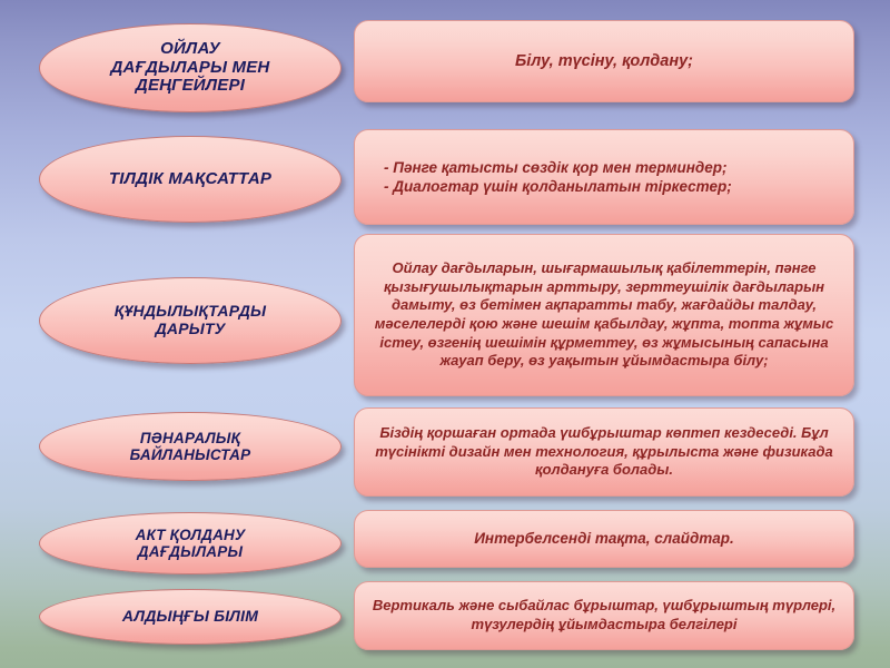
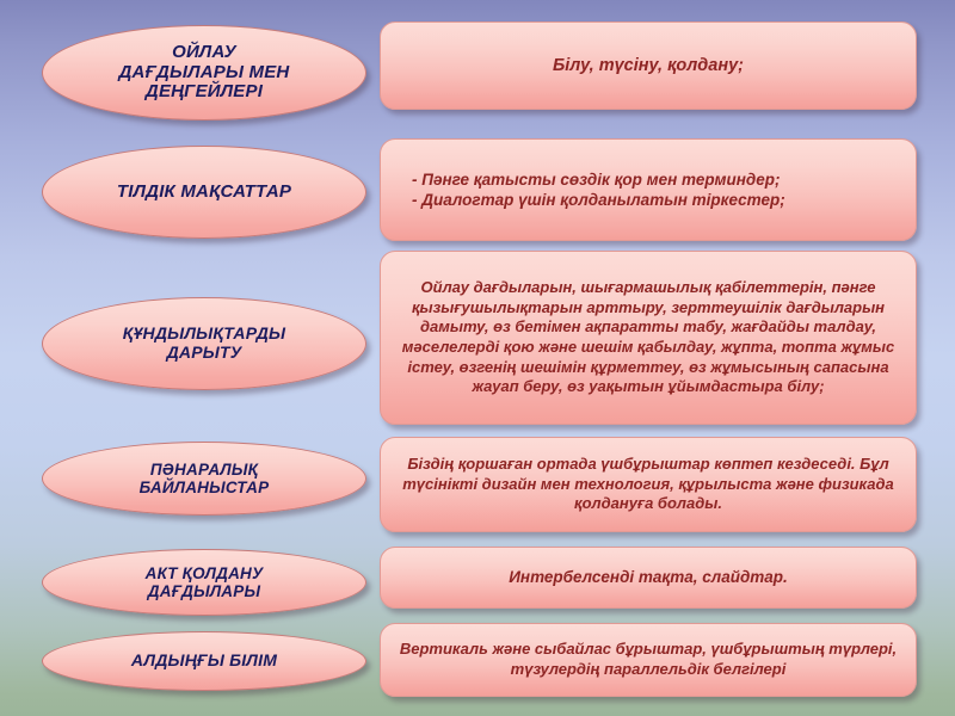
  ОЙЛАУ
  ДАҒДЫЛАРЫ МЕН
  ДЕҢГЕЙЛЕРІ
  Білу, түсіну, қолдану;
  ТІЛДІК МАҚСАТТАР
  - Пәнге қатысты сөздік қор мен терминдер;
  - Диалогтар үшін қолданылатын тіркестер;
  ҚҰНДЫЛЫҚТАРДЫ
  ДАРЫТУ
  Ойлау дағдыларын, шығармашылық қабілеттерін, пәнге қызығушылықтарын арттыру, зерттеушілік дағдыларын дамыту, өз бетімен ақпаратты табу, жағдайды талдау, мәселелерді қою және шешім қабылдау, жұпта, топта жұмыс істеу, өзгенің шешімін құрметтеу, өз жұмысының сапасына жауап беру, өз уақытын ұйымдастыра білу;
  ПӘНАРАЛЫҚ
  БАЙЛАНЫСТАР
  Біздің қоршаған ортада үшбұрыштар көптеп кездеседі. Бұл түсінікті дизайн мен технология, құрылыста және физикада қолдануға болады.
  АКТ ҚОЛДАНУ
  ДАҒДЫЛАРЫ
  Интербелсенді тақта, слайдтар.
  АЛДЫҢҒЫ БІЛІМ
- Вертикаль және сыбайлас бұрыштар, үшбұрыштың түрлері, түзулердің ұйымдастыра белгілері
+ Вертикаль және сыбайлас бұрыштар, үшбұрыштың түрлері, түзулердің параллельдік белгілері
